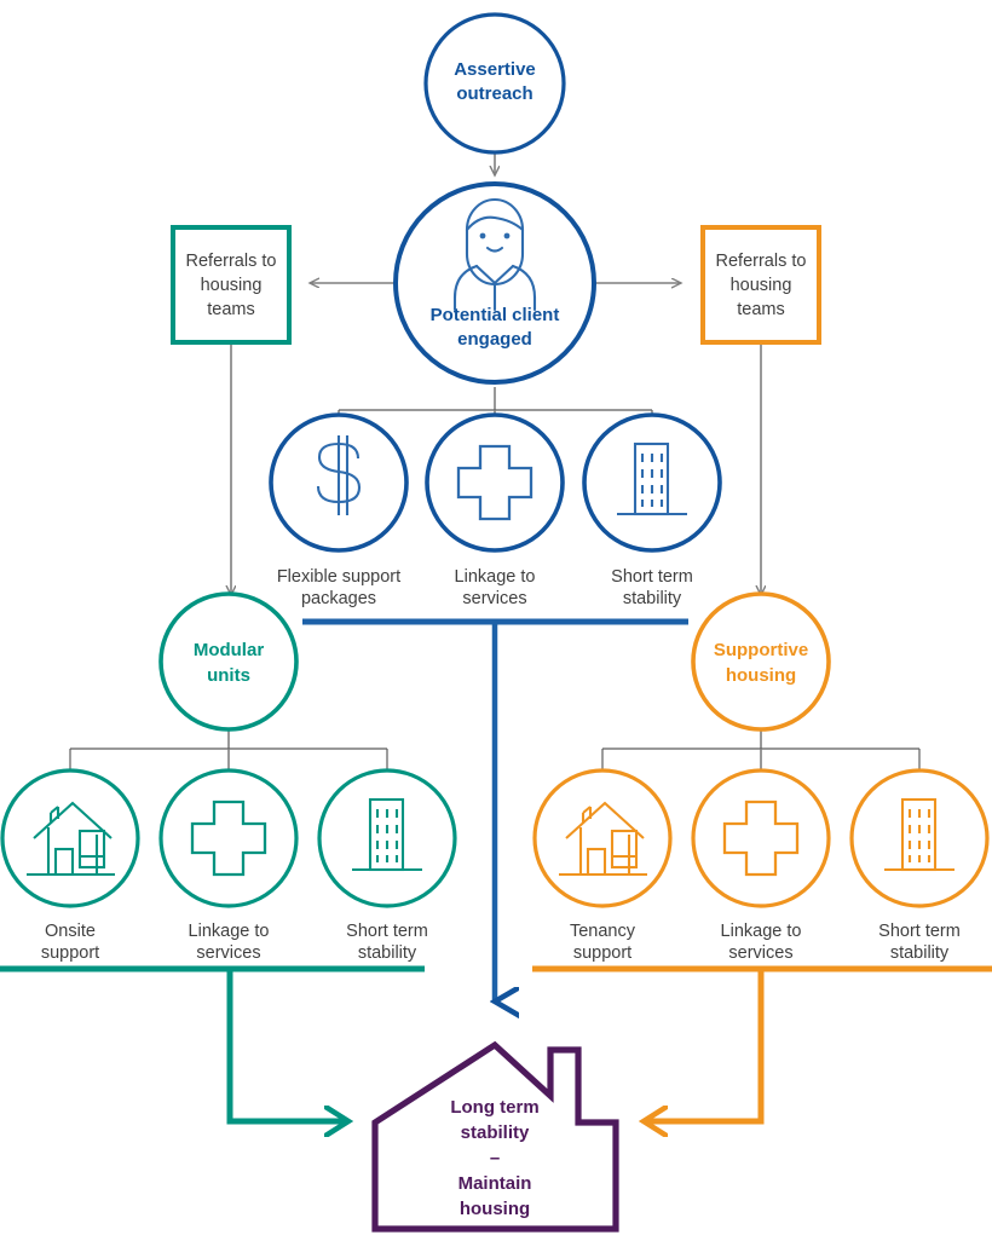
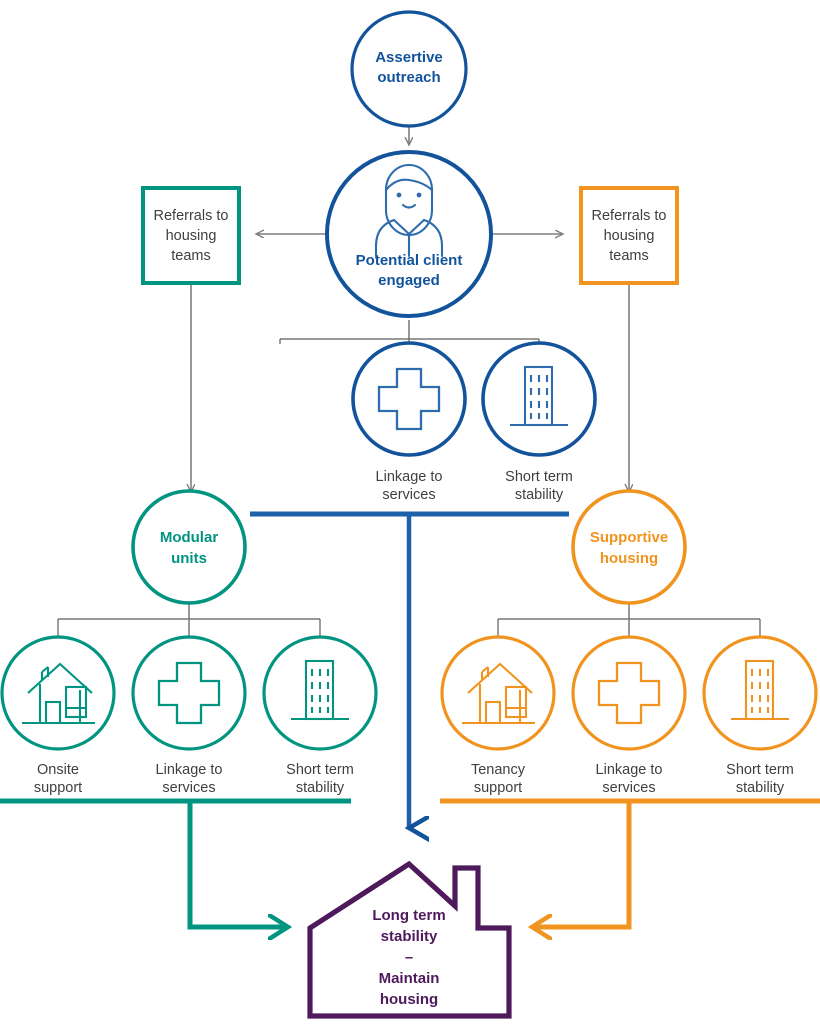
  Assertive
  outreach
  Potential client
  engaged
  Referrals to
  housing
  teams
  Referrals to
  housing
  teams
- Flexible support
- packages
  Linkage to
  services
  Short term
  stability
  Modular
  units
  Supportive
  housing
  Onsite
  support
  Linkage to
  services
  Short term
  stability
  Tenancy
  support
  Linkage to
  services
  Short term
  stability
  Long term
  stability
  –
  Maintain
  housing
